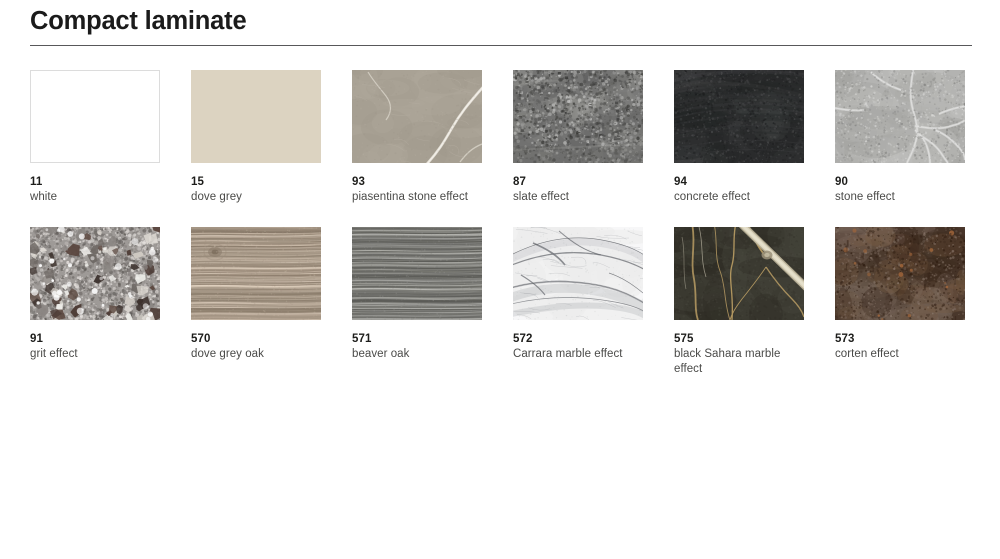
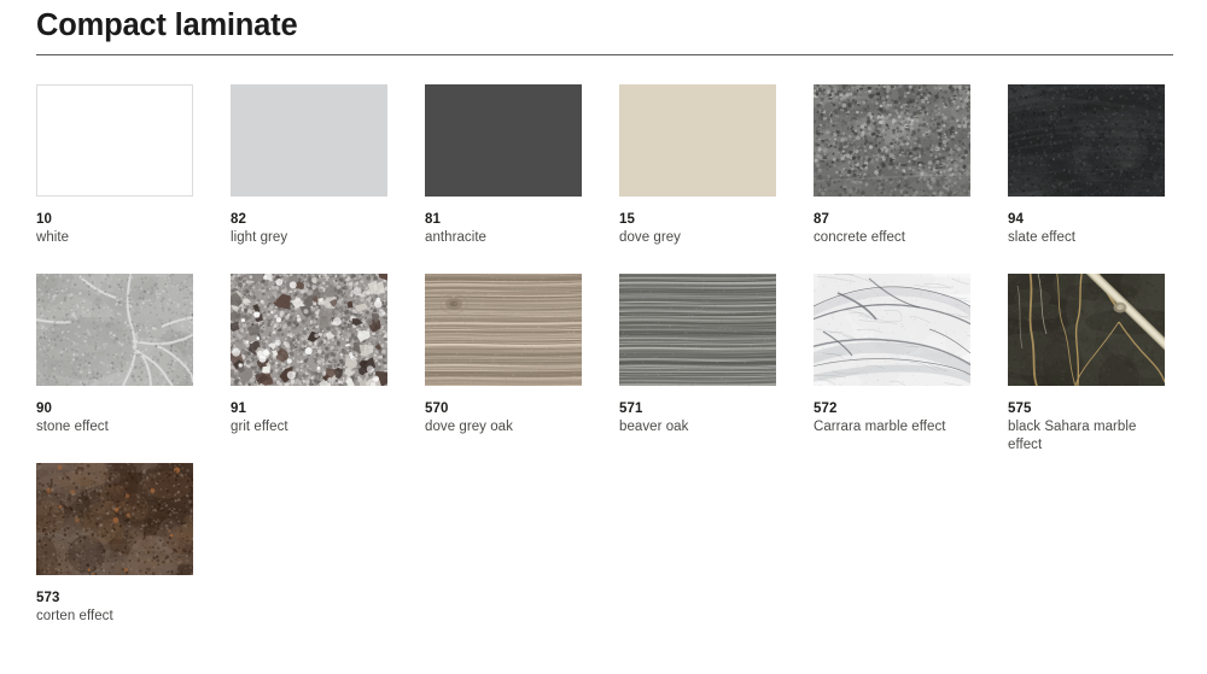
  Compact laminate
- 11
+ 10
  white
+ 82
+ light grey
+ 81
+ anthracite
  15
  dove grey
- 93
- piasentina stone effect
  87
- slate effect
+ concrete effect
  94
- concrete effect
+ slate effect
  90
  stone effect
  91
  grit effect
  570
  dove grey oak
  571
  beaver oak
  572
  Carrara marble effect
  575
  black Sahara marble effect
  573
  corten effect
